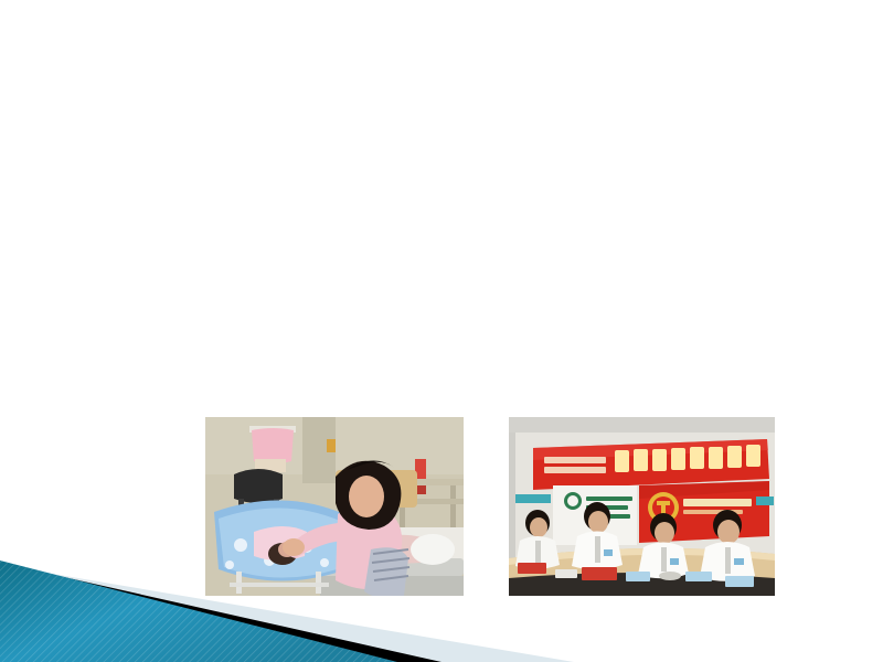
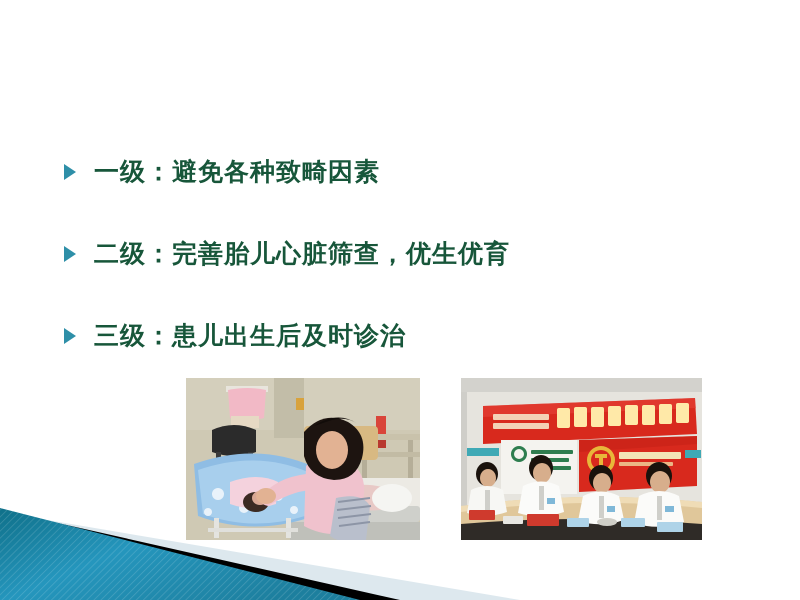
+ 一级：避免各种致畸因素
+ 二级：完善胎儿心脏筛查，优生优育
+ 三级：患儿出生后及时诊治
